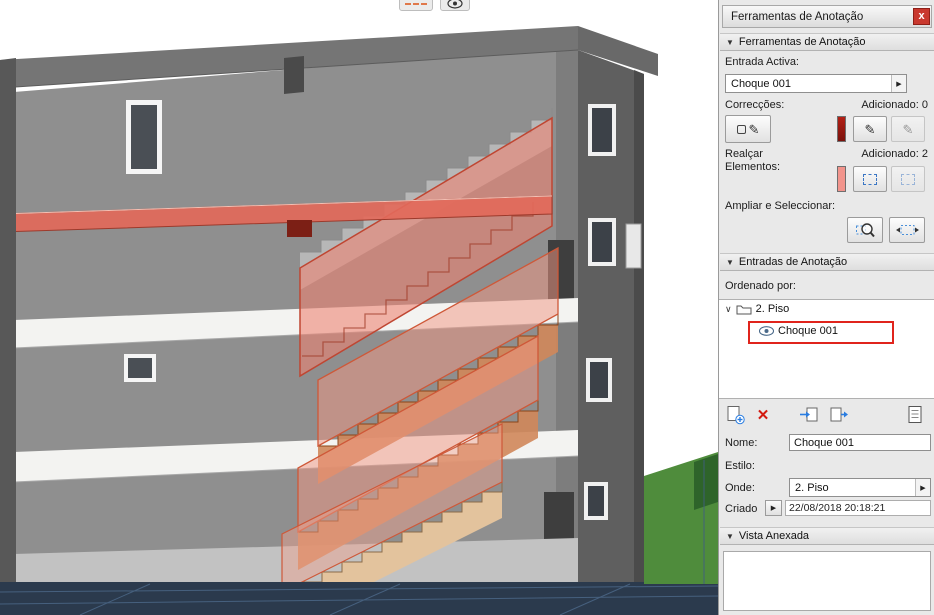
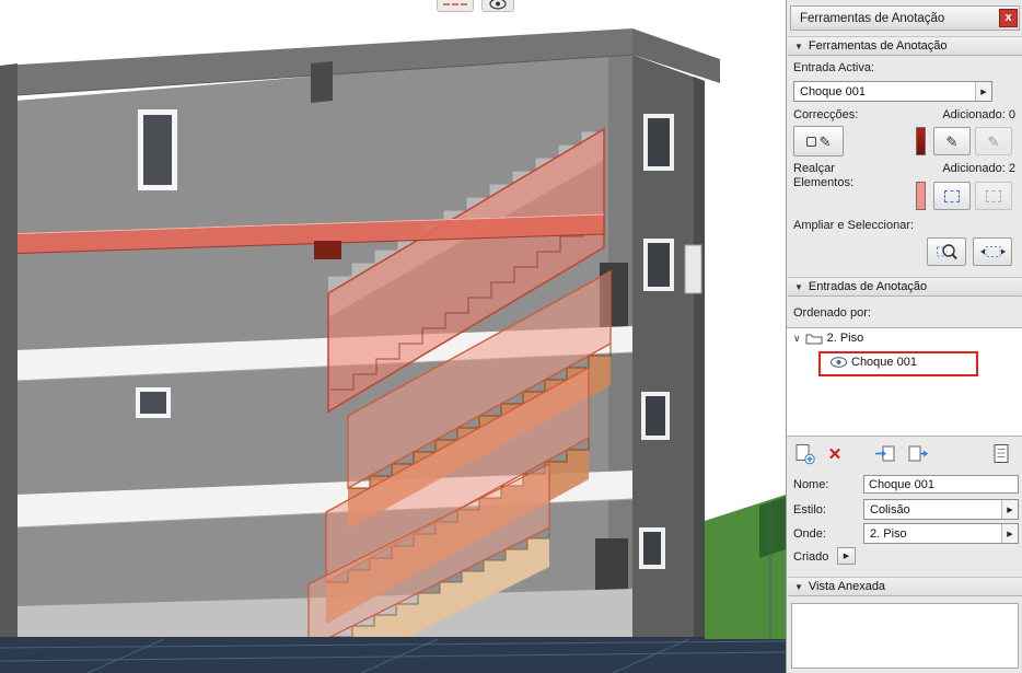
  Ferramentas de Anotação
  x
  ▼
  Ferramentas de Anotação
  Entrada Activa:
  Choque 001
  Correcções:
  Adicionado: 0
  ✎
  ✎
  ✎
  Realçar
  Elementos:
  Adicionado: 2
  Ampliar e Seleccionar:
  ▼
  Entradas de Anotação
  Ordenado por:
  ∨
  2. Piso
  Choque 001
  ✕
  Nome:
  Choque 001
  Estilo:
+ Colisão
  Onde:
  2. Piso
  Criado
- 22/08/2018 20:18:21
  ▼
  Vista Anexada
